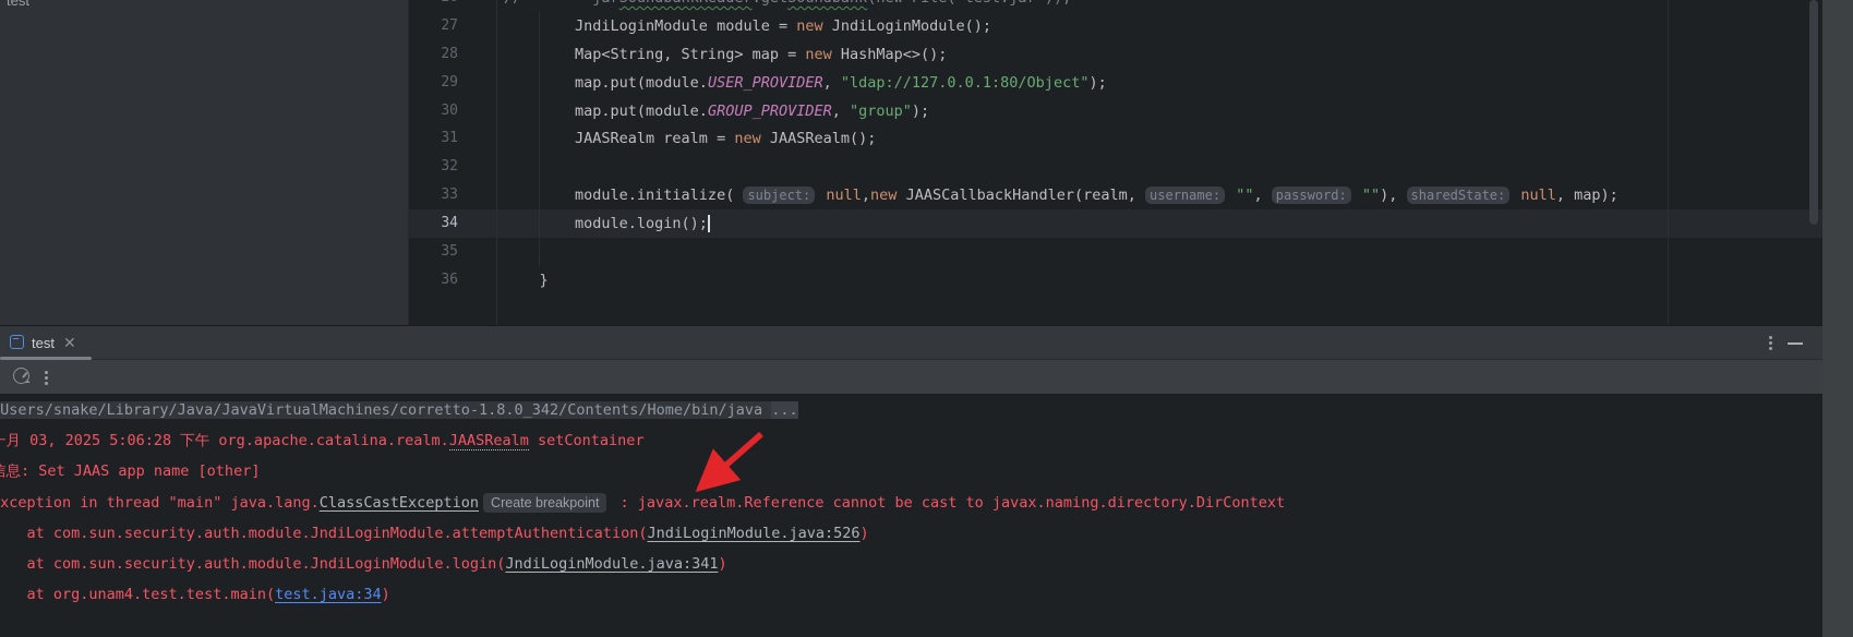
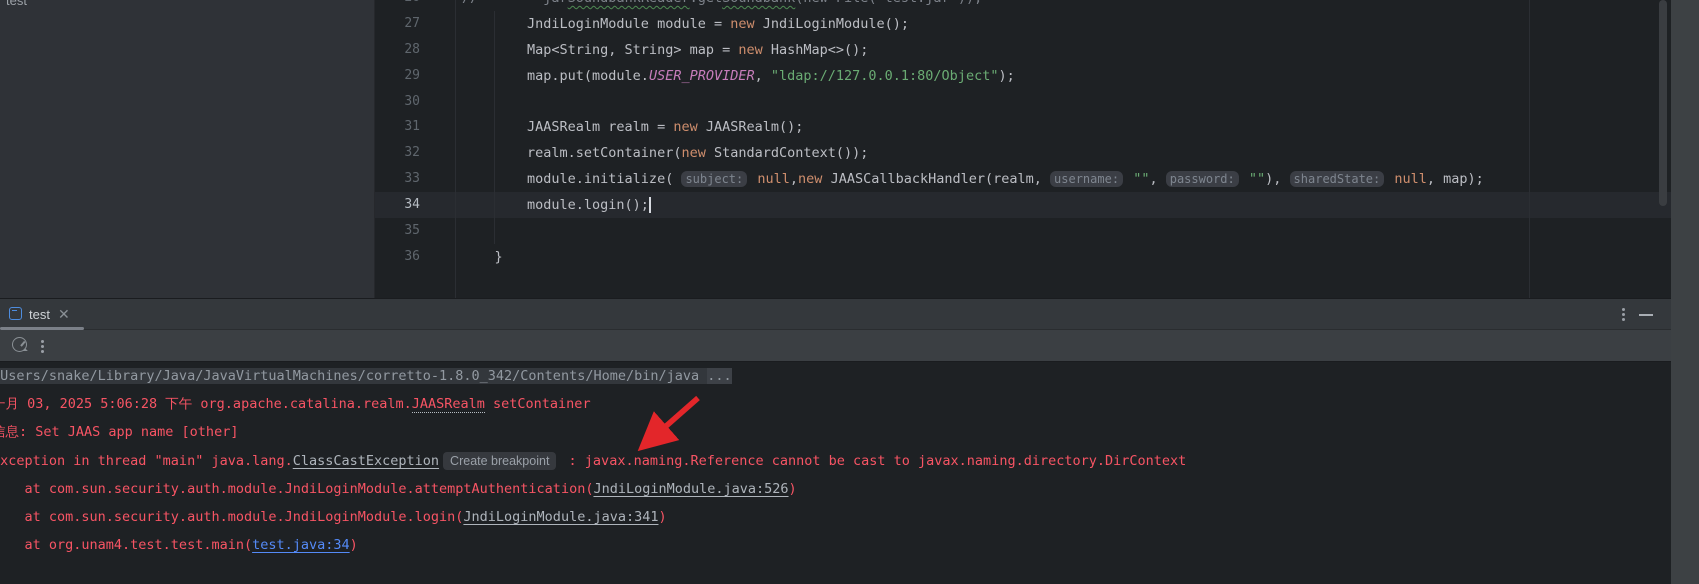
  test
  27
  JndiLoginModule module = new JndiLoginModule();
  28
  Map<String, String> map = new HashMap<>();
  29
  map.put(module.USER_PROVIDER, "ldap://127.0.0.1:80/Object");
  30
- map.put(module.GROUP_PROVIDER, "group");
  31
  JAASRealm realm = new JAASRealm();
  32
+ realm.setContainer(new StandardContext());
  33
  module.initialize( subject: null,new JAASCallbackHandler(realm, username: "", password: ""), sharedState: null, map);
  34
  module.login();
  35
  36
  }
  test
  ✕
  Users/snake/Library/Java/JavaVirtualMachines/corretto-1.8.0_342/Contents/Home/bin/java ...
  月 03, 2025 5:06:28 下午 org.apache.catalina.realm.JAASRealm setContainer
  息: Set JAAS app name [other]
- xception in thread "main" java.lang.ClassCastException Create breakpoint : javax.realm.Reference cannot be cast to javax.naming.directory.DirContext
+ xception in thread "main" java.lang.ClassCastException Create breakpoint : javax.naming.Reference cannot be cast to javax.naming.directory.DirContext
  at com.sun.security.auth.module.JndiLoginModule.attemptAuthentication(JndiLoginModule.java:526)
  at com.sun.security.auth.module.JndiLoginModule.login(JndiLoginModule.java:341)
  at org.unam4.test.test.main(test.java:34)
